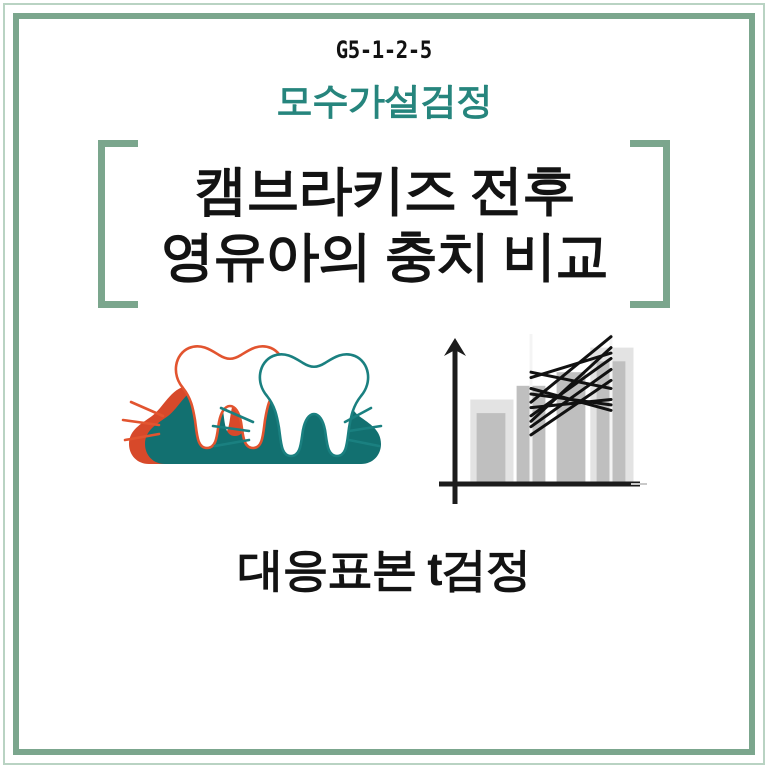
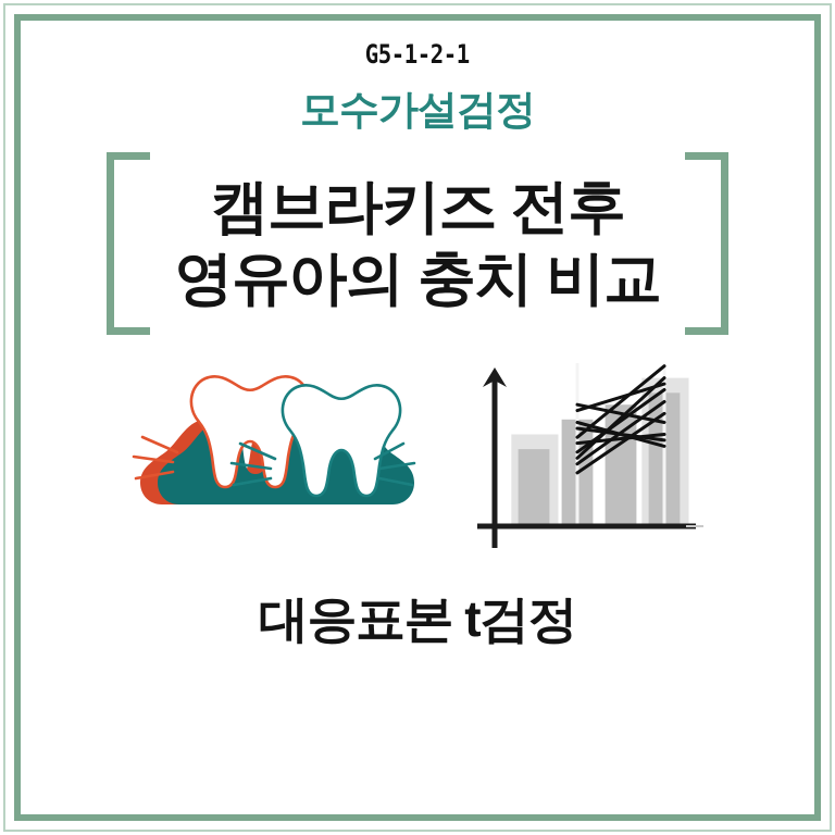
- G5-1-2-5
+ G5-1-2-1
  모수가설검정
  캠브라키즈 전후
  영유아의 충치 비교
  대응표본 t검정
